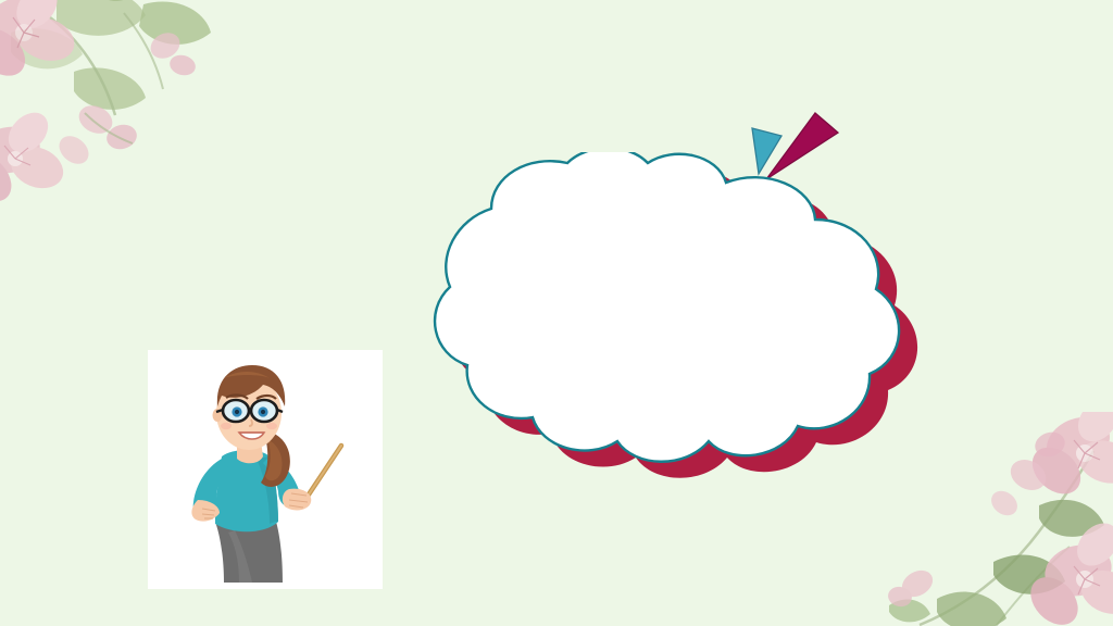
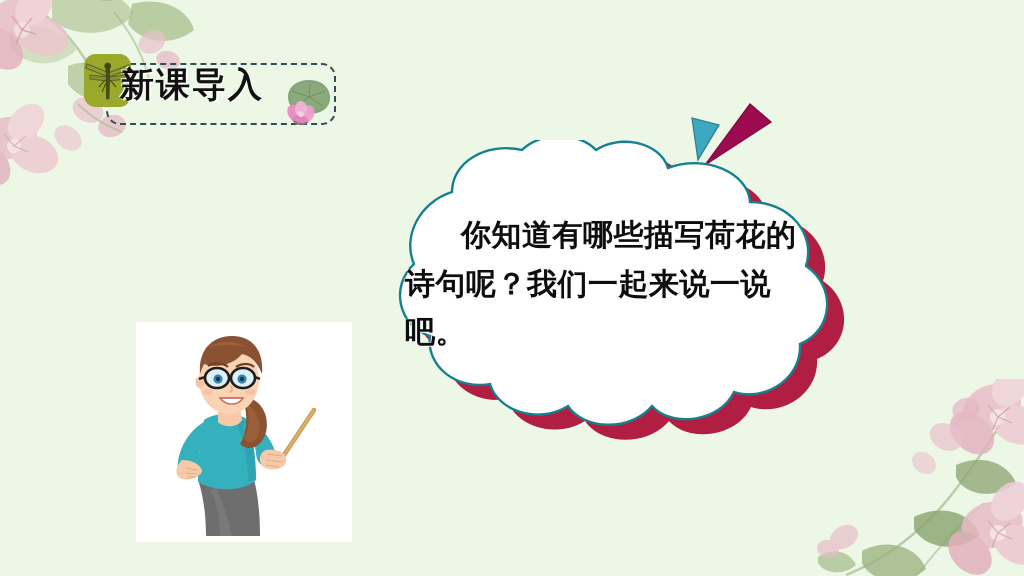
+ 新课导入
+ 你知道有哪些描写荷花的诗句呢？我们一起来说一说吧。
